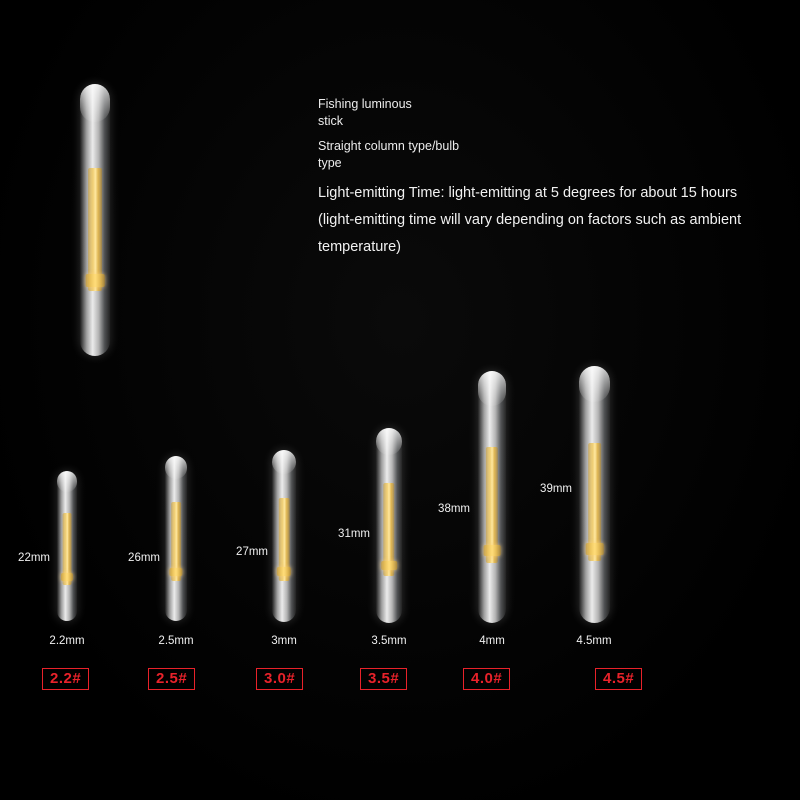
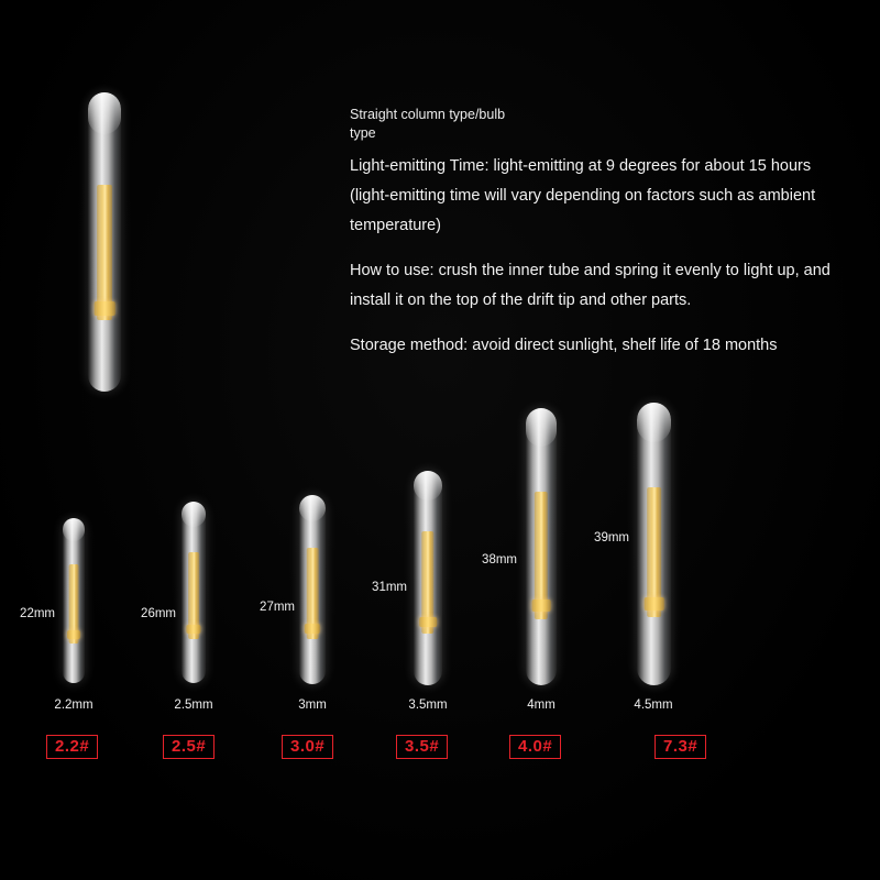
- Fishing luminous
- stick
  Straight column type/bulb
  type
- Light-emitting Time: light-emitting at 5 degrees for about 15 hours (light-emitting time will vary depending on factors such as ambient temperature)
+ Light-emitting Time: light-emitting at 9 degrees for about 15 hours (light-emitting time will vary depending on factors such as ambient temperature)
+ How to use: crush the inner tube and spring it evenly to light up, and install it on the top of the drift tip and other parts.
+ Storage method: avoid direct sunlight, shelf life of 18 months
  22mm
  2.2mm
  2.2#
  26mm
  2.5mm
  2.5#
  27mm
  3mm
  3.0#
  31mm
  3.5mm
  3.5#
  38mm
  4mm
  4.0#
  39mm
  4.5mm
- 4.5#
+ 7.3#
